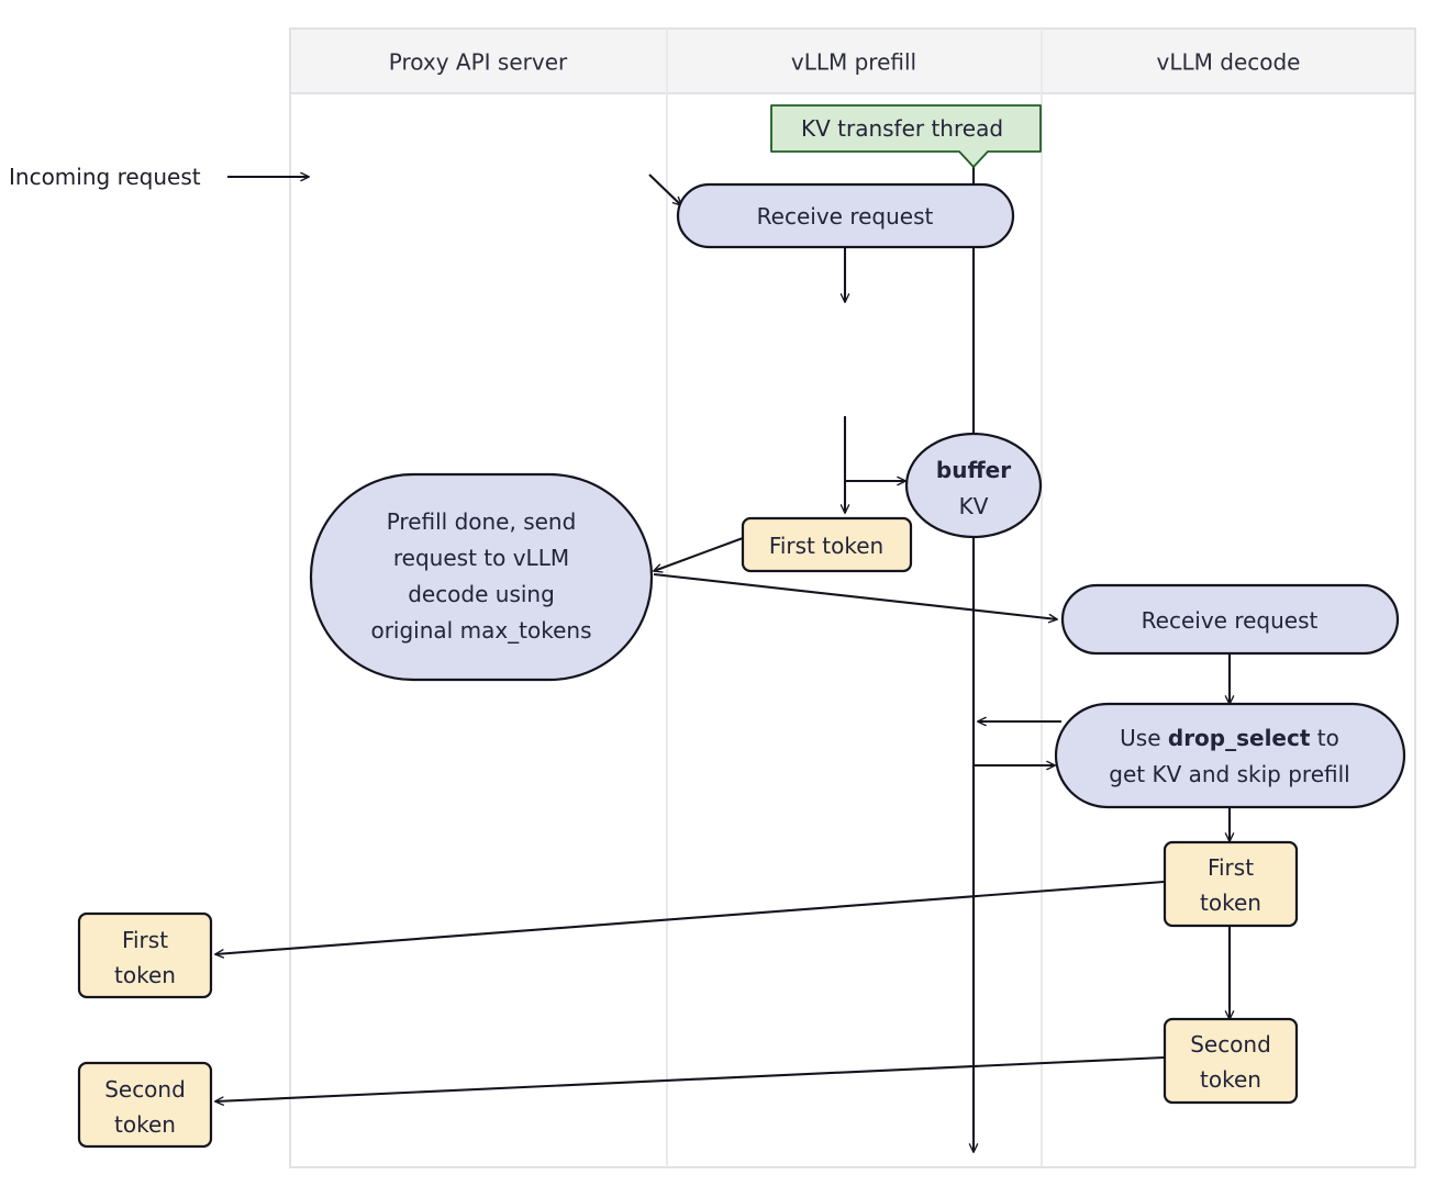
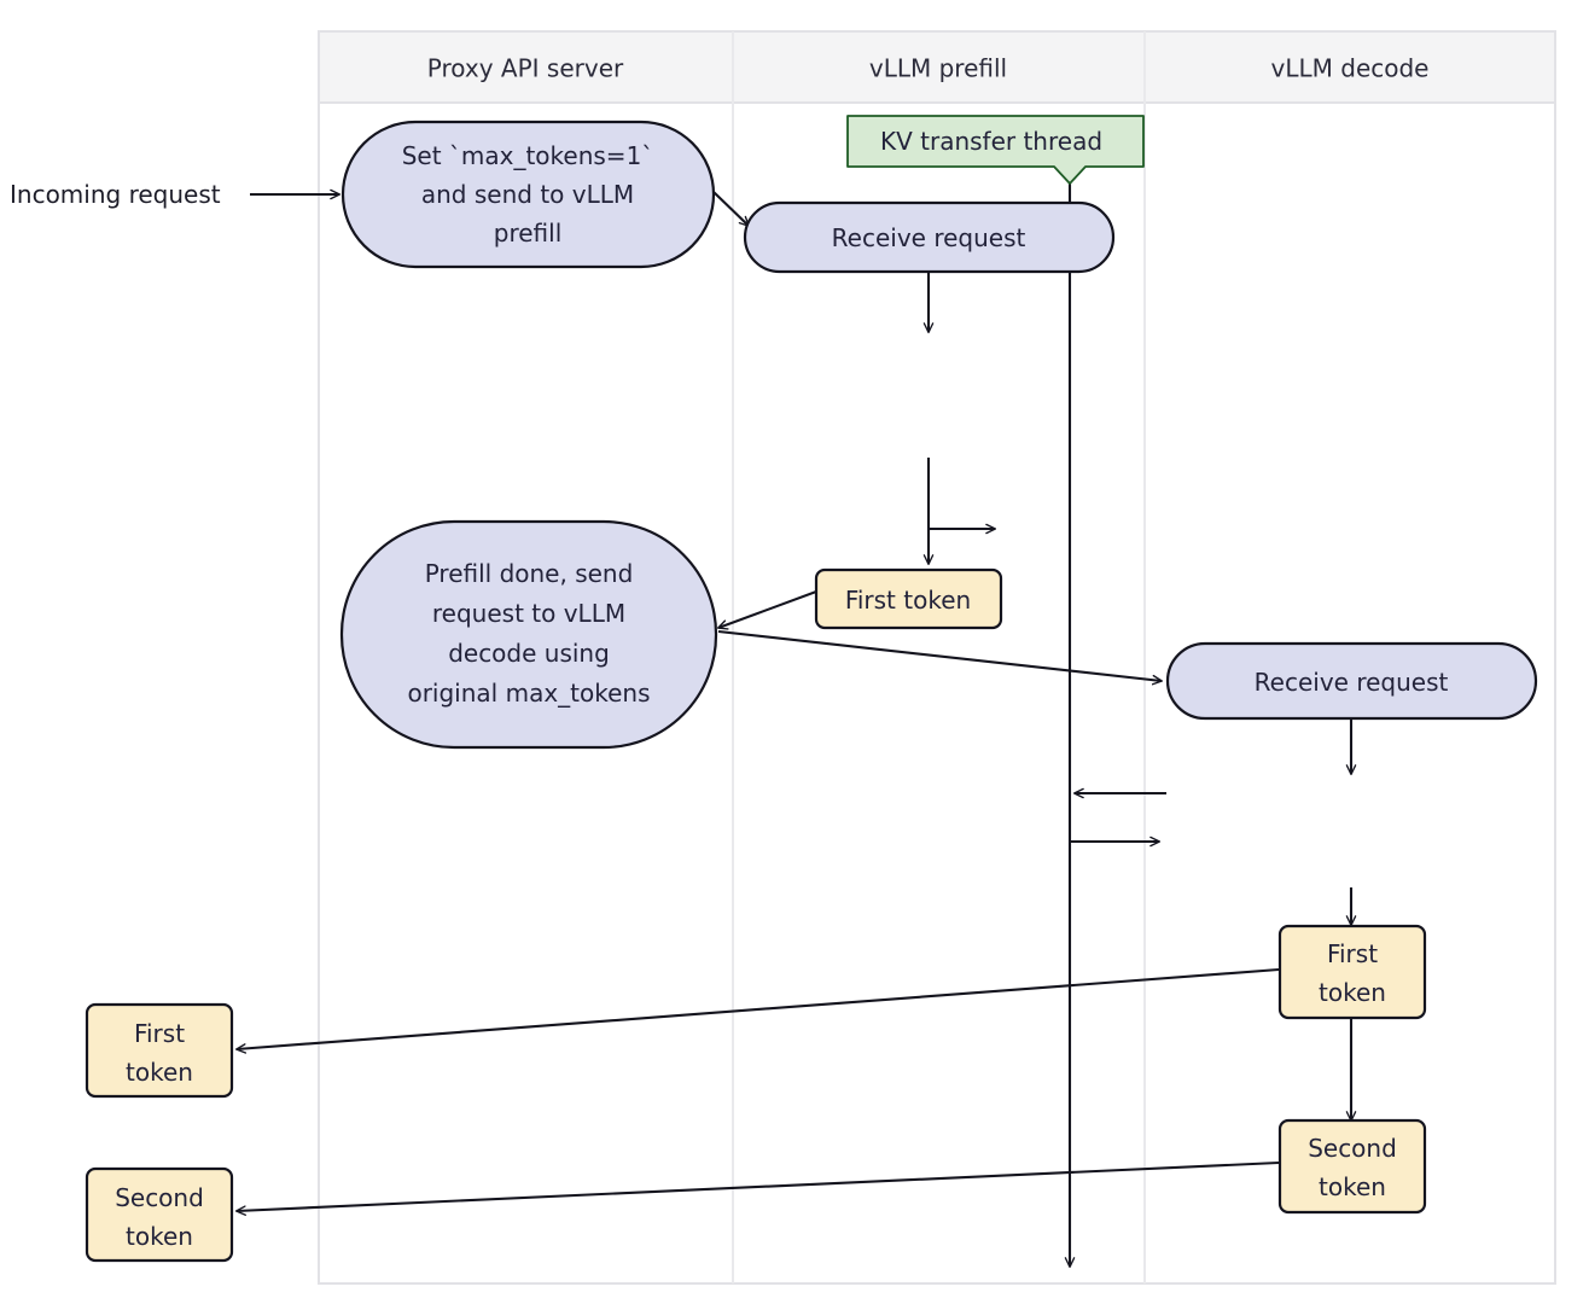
  Proxy API server
  vLLM prefill
  vLLM decode
+ Set `max_tokens=1`
+ and send to vLLM
+ prefill
  Prefill done, send
  request to vLLM
  decode using
  original max_tokens
  Receive request
- buffer
- KV
  Receive request
- Use drop_select to
- get KV and skip prefill
  KV transfer thread
  First token
  First
  token
  Second
  token
  First
  token
  Second
  token
  Incoming request
